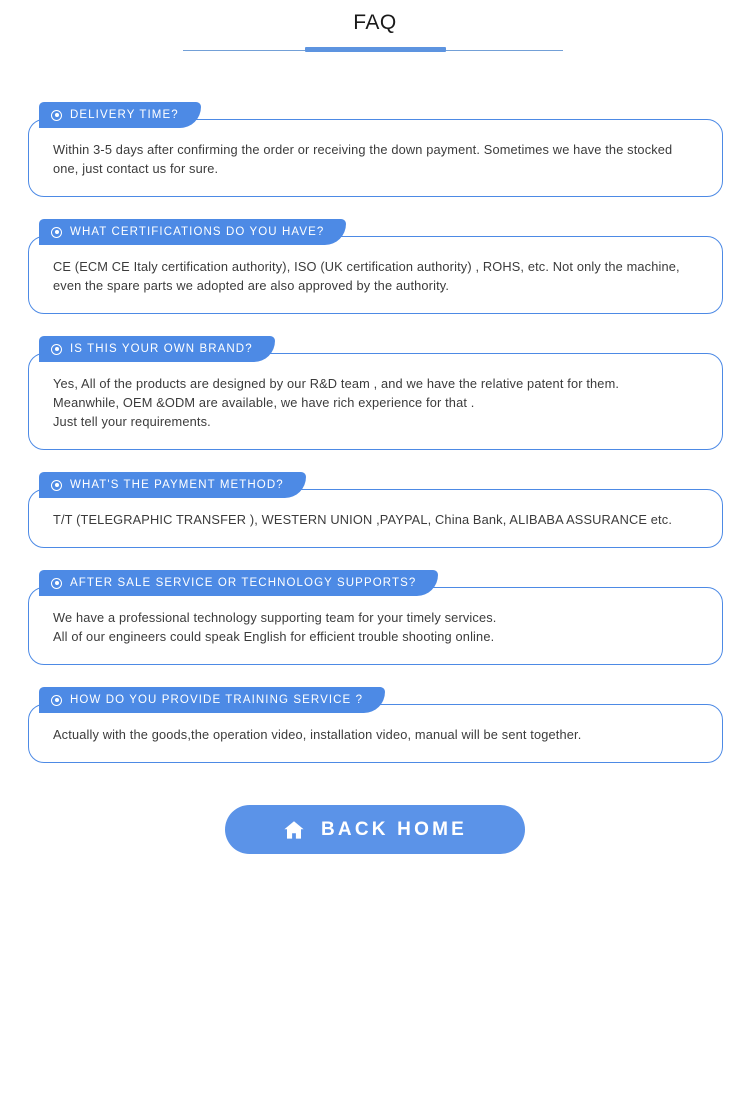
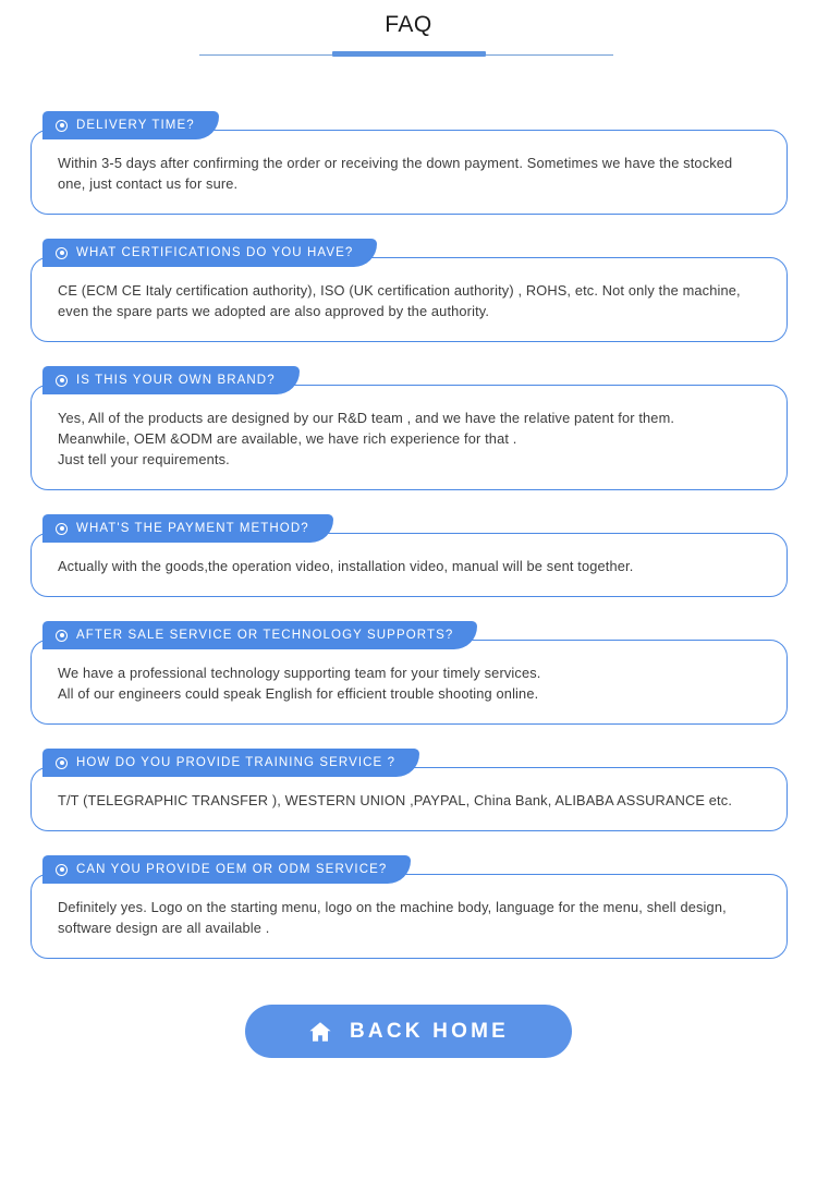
  FAQ
  DELIVERY TIME?
  Within 3-5 days after confirming the order or receiving the down payment. Sometimes we have the stocked one, just contact us for sure.
  WHAT CERTIFICATIONS DO YOU HAVE?
  CE (ECM CE Italy certification authority), ISO (UK certification authority) , ROHS, etc. Not only the machine, even the spare parts we adopted are also approved by the authority.
  IS THIS YOUR OWN BRAND?
  Yes, All of the products are designed by our R&D team , and we have the relative patent for them.
  Meanwhile, OEM &ODM are available, we have rich experience for that .
  Just tell your requirements.
  WHAT'S THE PAYMENT METHOD?
- T/T (TELEGRAPHIC TRANSFER ), WESTERN UNION ,PAYPAL, China Bank, ALIBABA ASSURANCE etc.
+ Actually with the goods,the operation video, installation video, manual will be sent together.
  AFTER SALE SERVICE OR TECHNOLOGY SUPPORTS?
  We have a professional technology supporting team for your timely services.
  All of our engineers could speak English for efficient trouble shooting online.
  HOW DO YOU PROVIDE TRAINING SERVICE ?
- Actually with the goods,the operation video, installation video, manual will be sent together.
+ T/T (TELEGRAPHIC TRANSFER ), WESTERN UNION ,PAYPAL, China Bank, ALIBABA ASSURANCE etc.
+ CAN YOU PROVIDE OEM OR ODM SERVICE?
+ Definitely yes. Logo on the starting menu, logo on the machine body, language for the menu, shell design, software design are all available .
  BACK HOME
